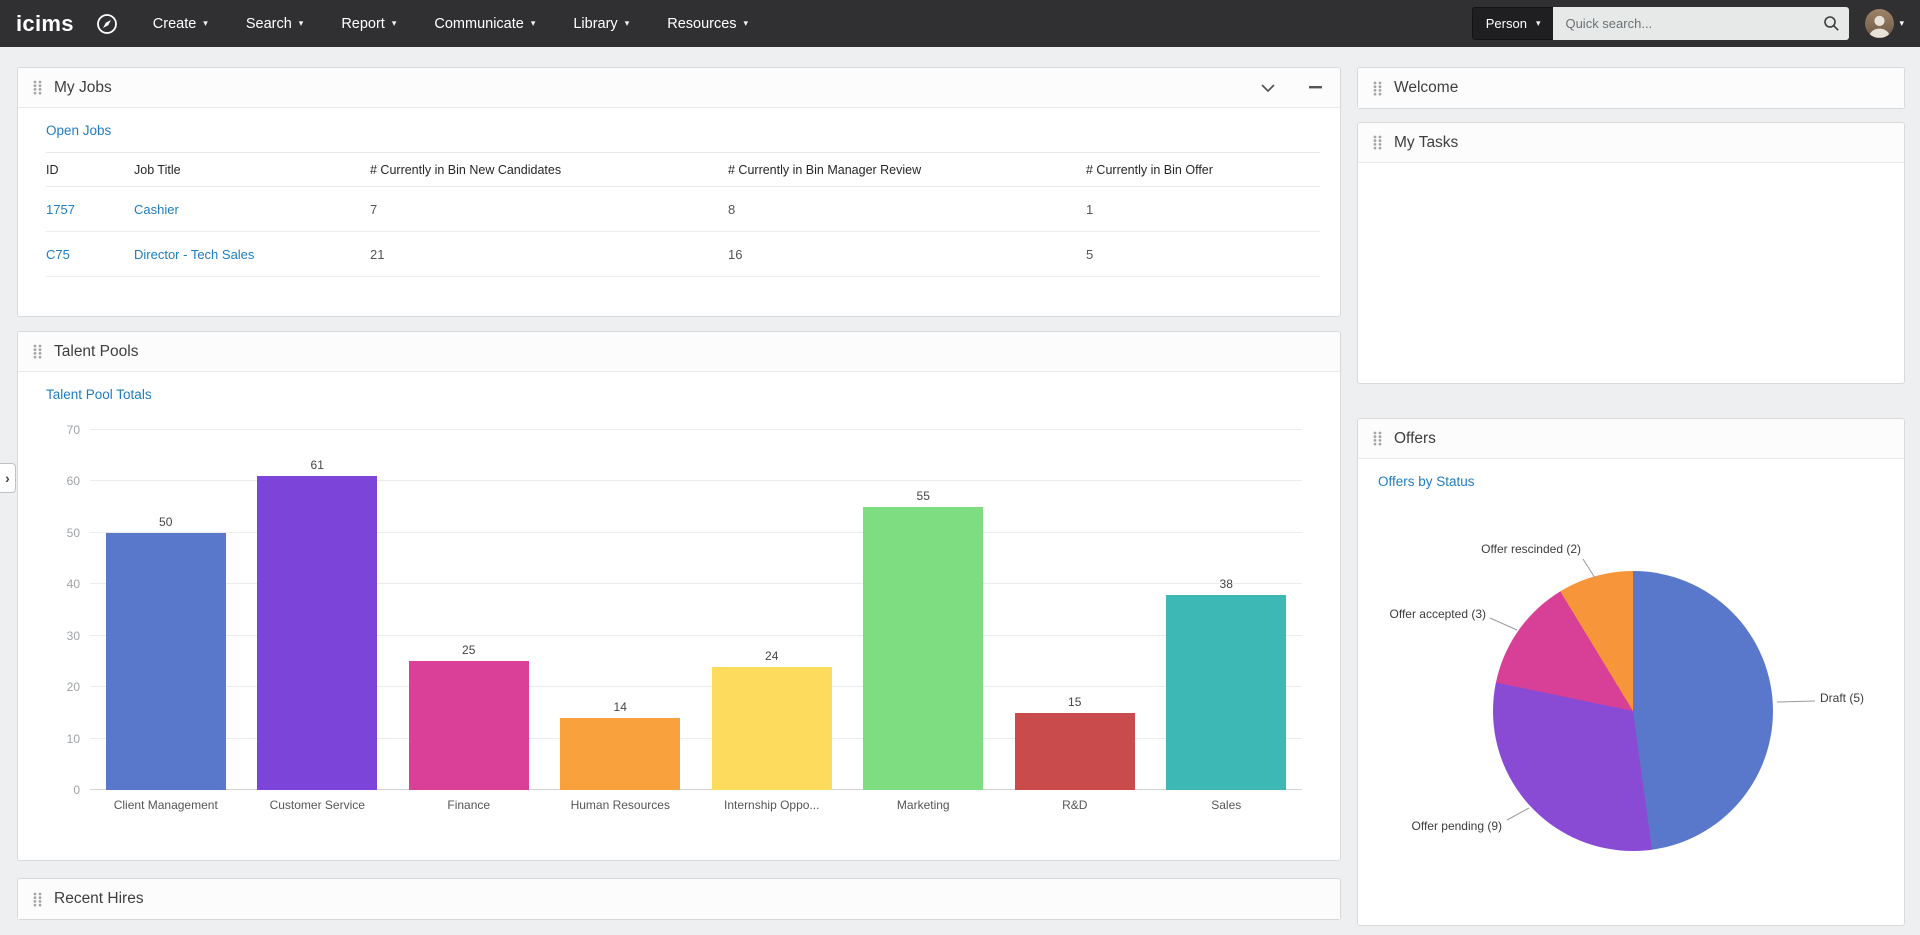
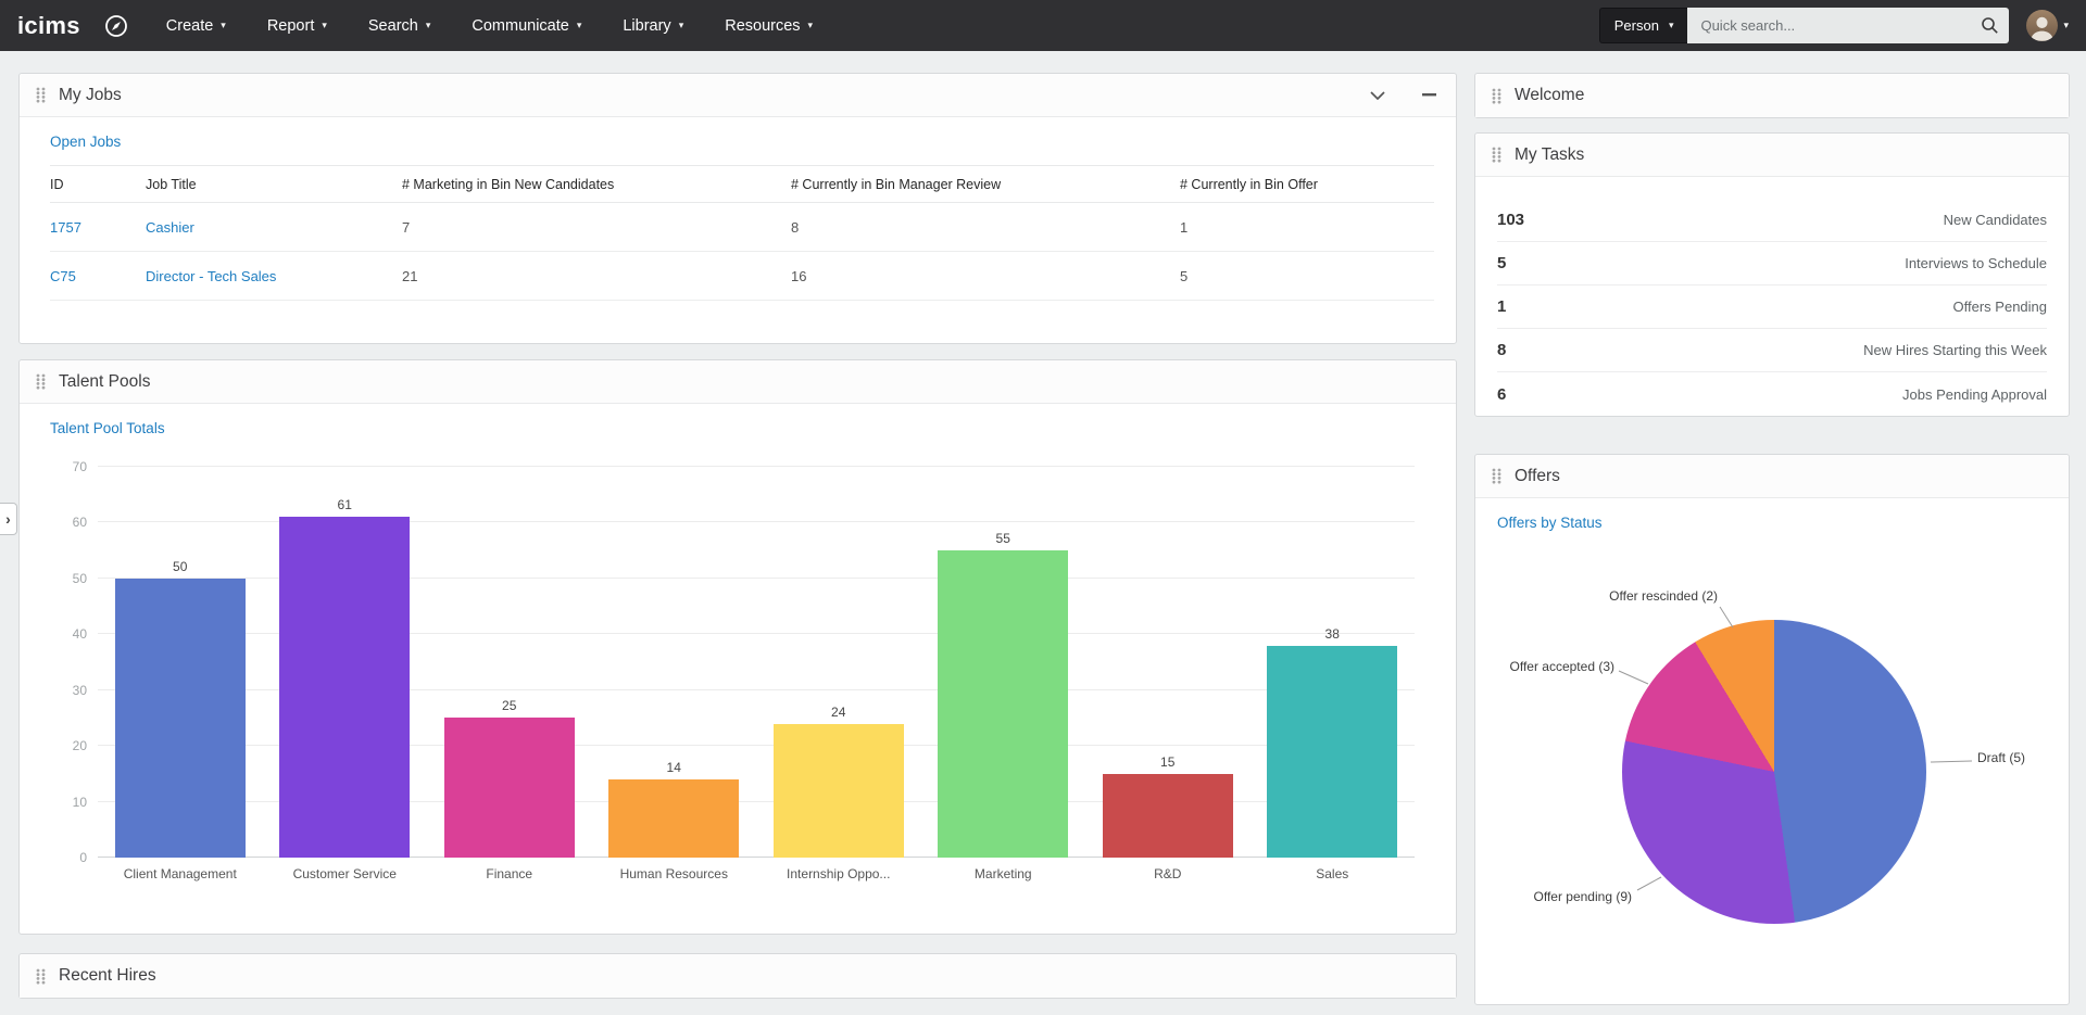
  icims
  Create
  ▾
- Search
+ Report
  ▾
- Report
+ Search
  ▾
  Communicate
  ▾
  Library
  ▾
  Resources
  ▾
  Person
  ▾
  Quick search...
  ▾
  My Jobs
  Open Jobs
- ID	Job Title	# Currently in Bin New Candidates	# Currently in Bin Manager Review	# Currently in Bin Offer
+ ID	Job Title	# Marketing in Bin New Candidates	# Currently in Bin Manager Review	# Currently in Bin Offer
  1757	Cashier	7	8	1
  C75	Director - Tech Sales	21	16	5
  Talent Pools
  Talent Pool Totals
  0
  10
  20
  30
  40
  50
  60
  70
  50
  61
  25
  14
  24
  55
  15
  38
  Client Management
  Customer Service
  Finance
  Human Resources
  Internship Oppo...
  Marketing
  R&D
  Sales
  Recent Hires
  Welcome
  My Tasks
+ 103
+ New Candidates
+ 5
+ Interviews to Schedule
+ 1
+ Offers Pending
+ 8
+ New Hires Starting this Week
+ 6
+ Jobs Pending Approval
  Offers
  Offers by Status
  Offer rescinded (2)
  Offer accepted (3)
  Draft (5)
  Offer pending (9)
  ›
